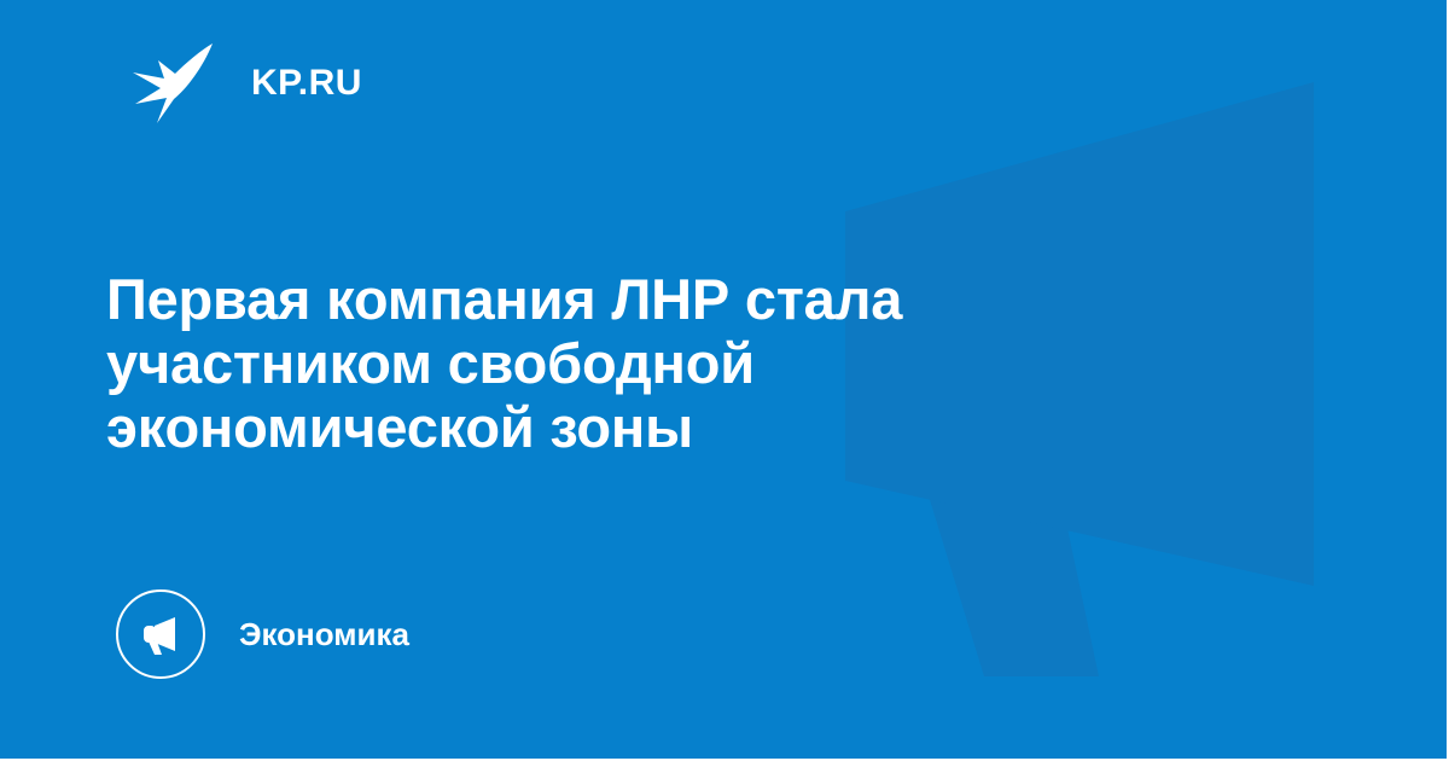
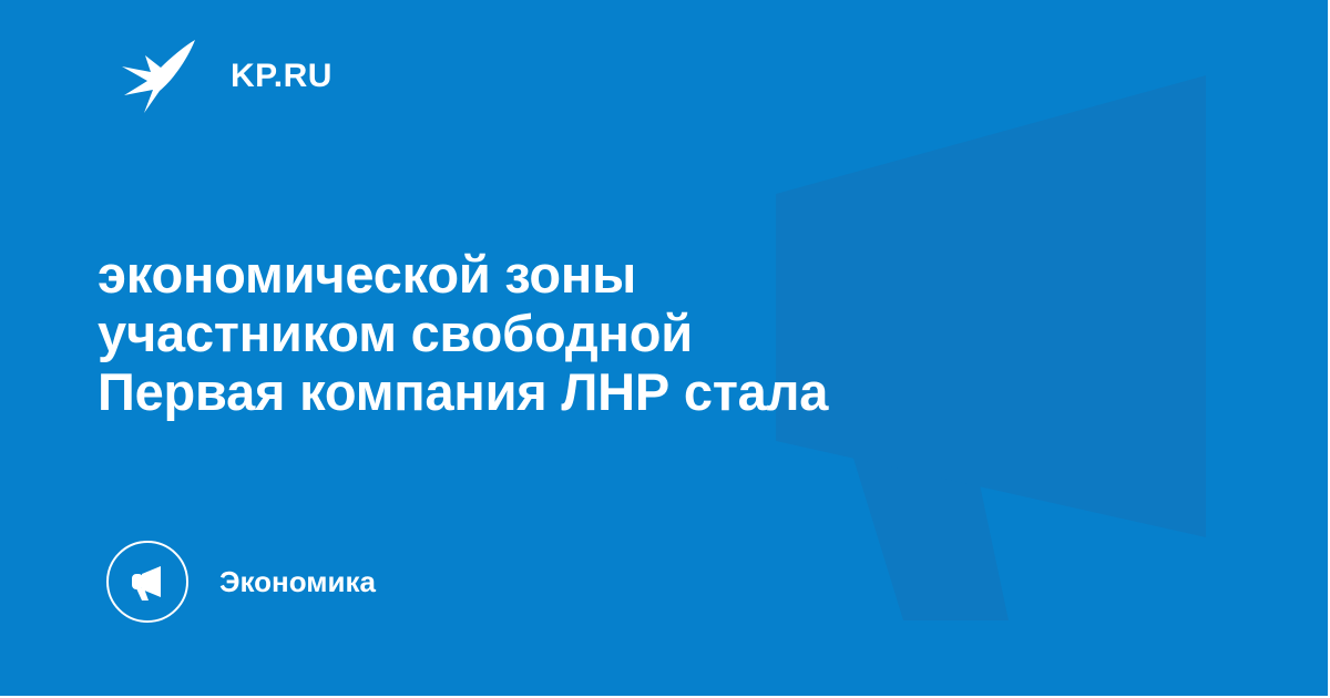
  KP.RU
- Первая компания ЛНР стала
+ экономической зоны
  участником свободной
- экономической зоны
+ Первая компания ЛНР стала
  Экономика
